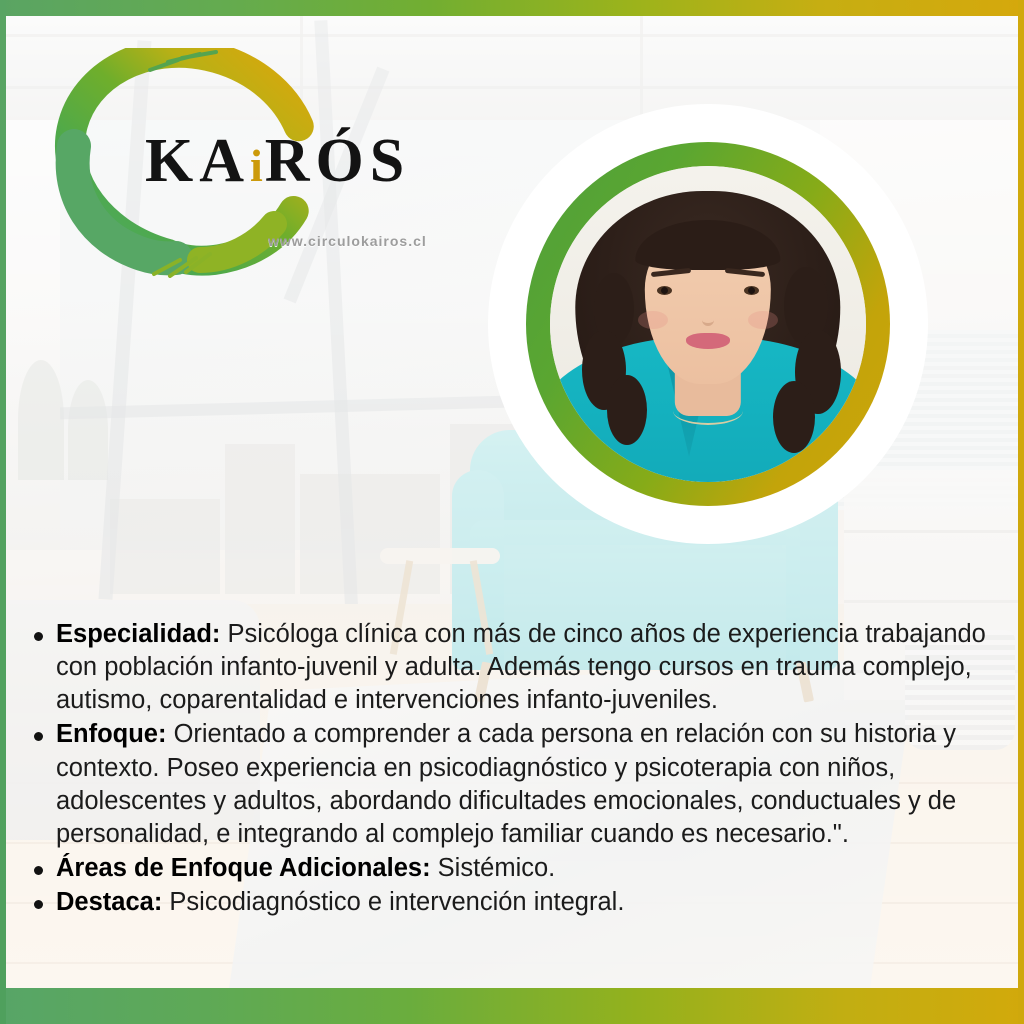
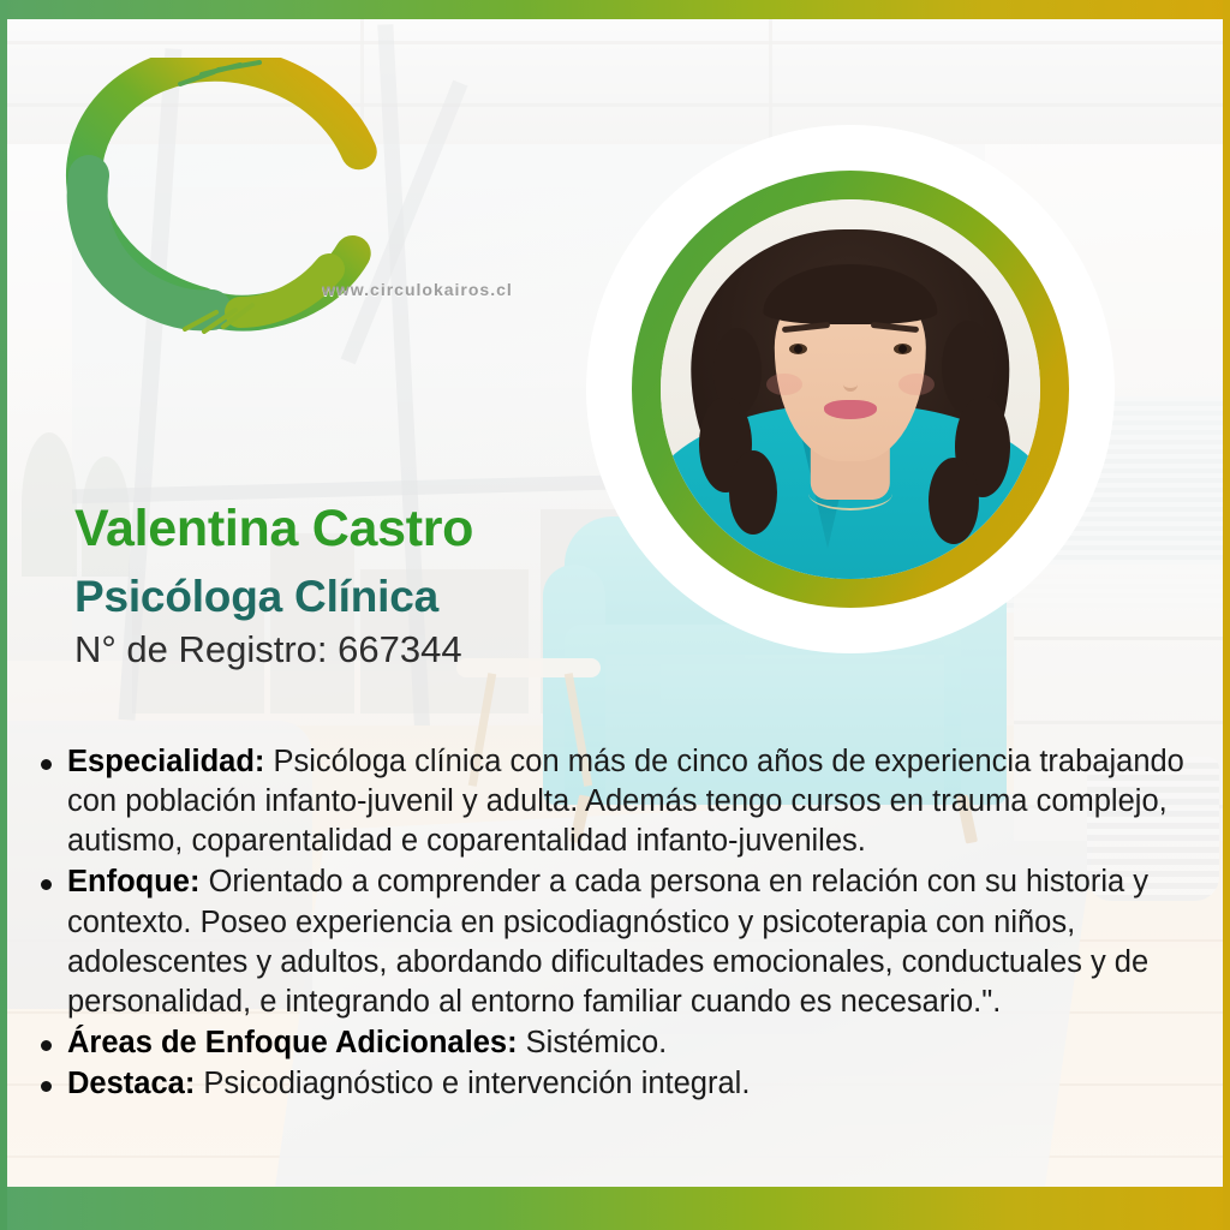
- KAiRÓS
  www.circulokairos.cl
+ Valentina Castro
+ Psicóloga Clínica
+ N° de Registro: 667344
- Especialidad: Psicóloga clínica con más de cinco años de experiencia trabajando con población infanto-juvenil y adulta. Además tengo cursos en trauma complejo, autismo, coparentalidad e intervenciones infanto-juveniles.
+ Especialidad: Psicóloga clínica con más de cinco años de experiencia trabajando con población infanto-juvenil y adulta. Además tengo cursos en trauma complejo, autismo, coparentalidad e coparentalidad infanto-juveniles.
- Enfoque: Orientado a comprender a cada persona en relación con su historia y contexto. Poseo experiencia en psicodiagnóstico y psicoterapia con niños, adolescentes y adultos, abordando dificultades emocionales, conductuales y de personalidad, e integrando al complejo familiar cuando es necesario.".
+ Enfoque: Orientado a comprender a cada persona en relación con su historia y contexto. Poseo experiencia en psicodiagnóstico y psicoterapia con niños, adolescentes y adultos, abordando dificultades emocionales, conductuales y de personalidad, e integrando al entorno familiar cuando es necesario.".
  Áreas de Enfoque Adicionales: Sistémico.
  Destaca: Psicodiagnóstico e intervención integral.
